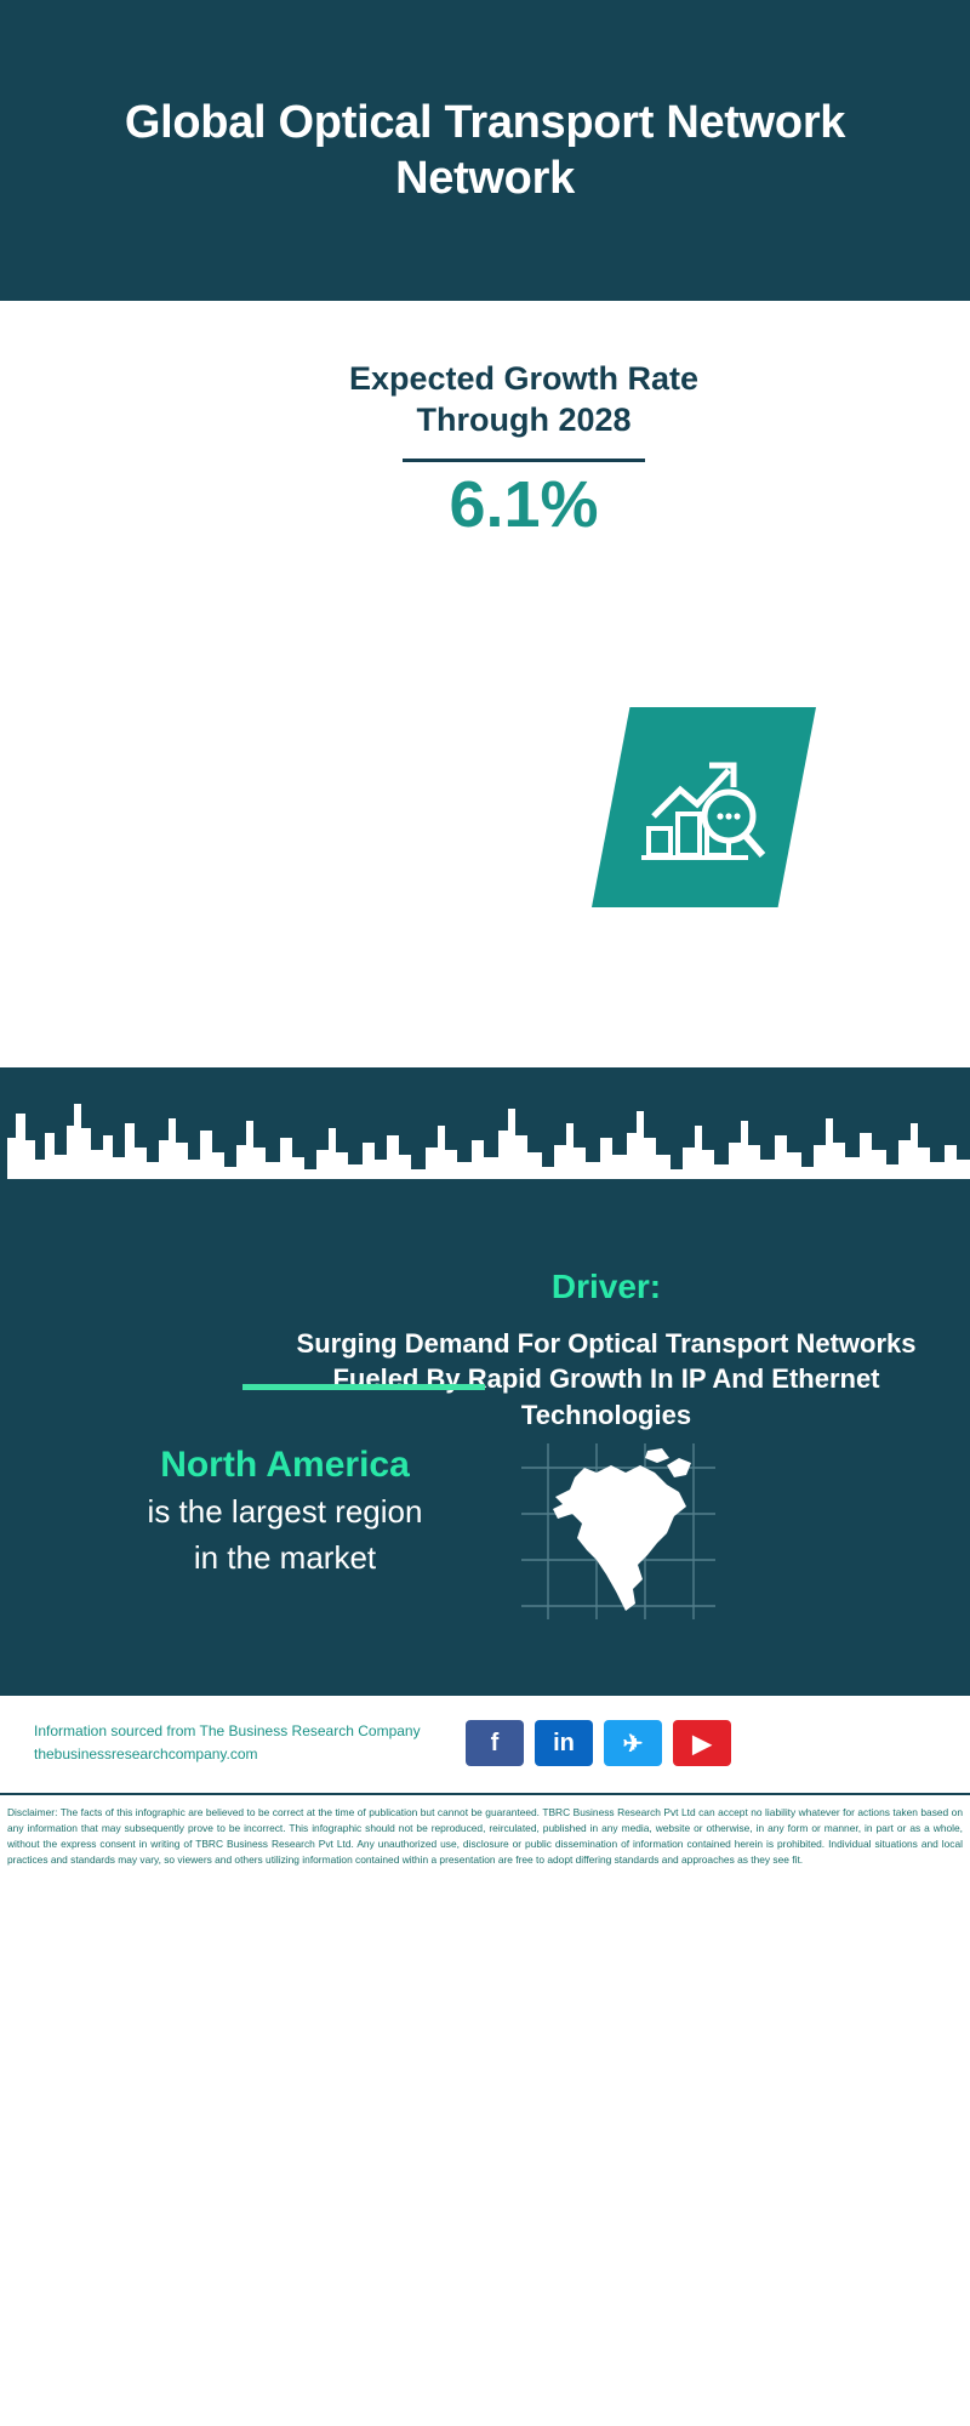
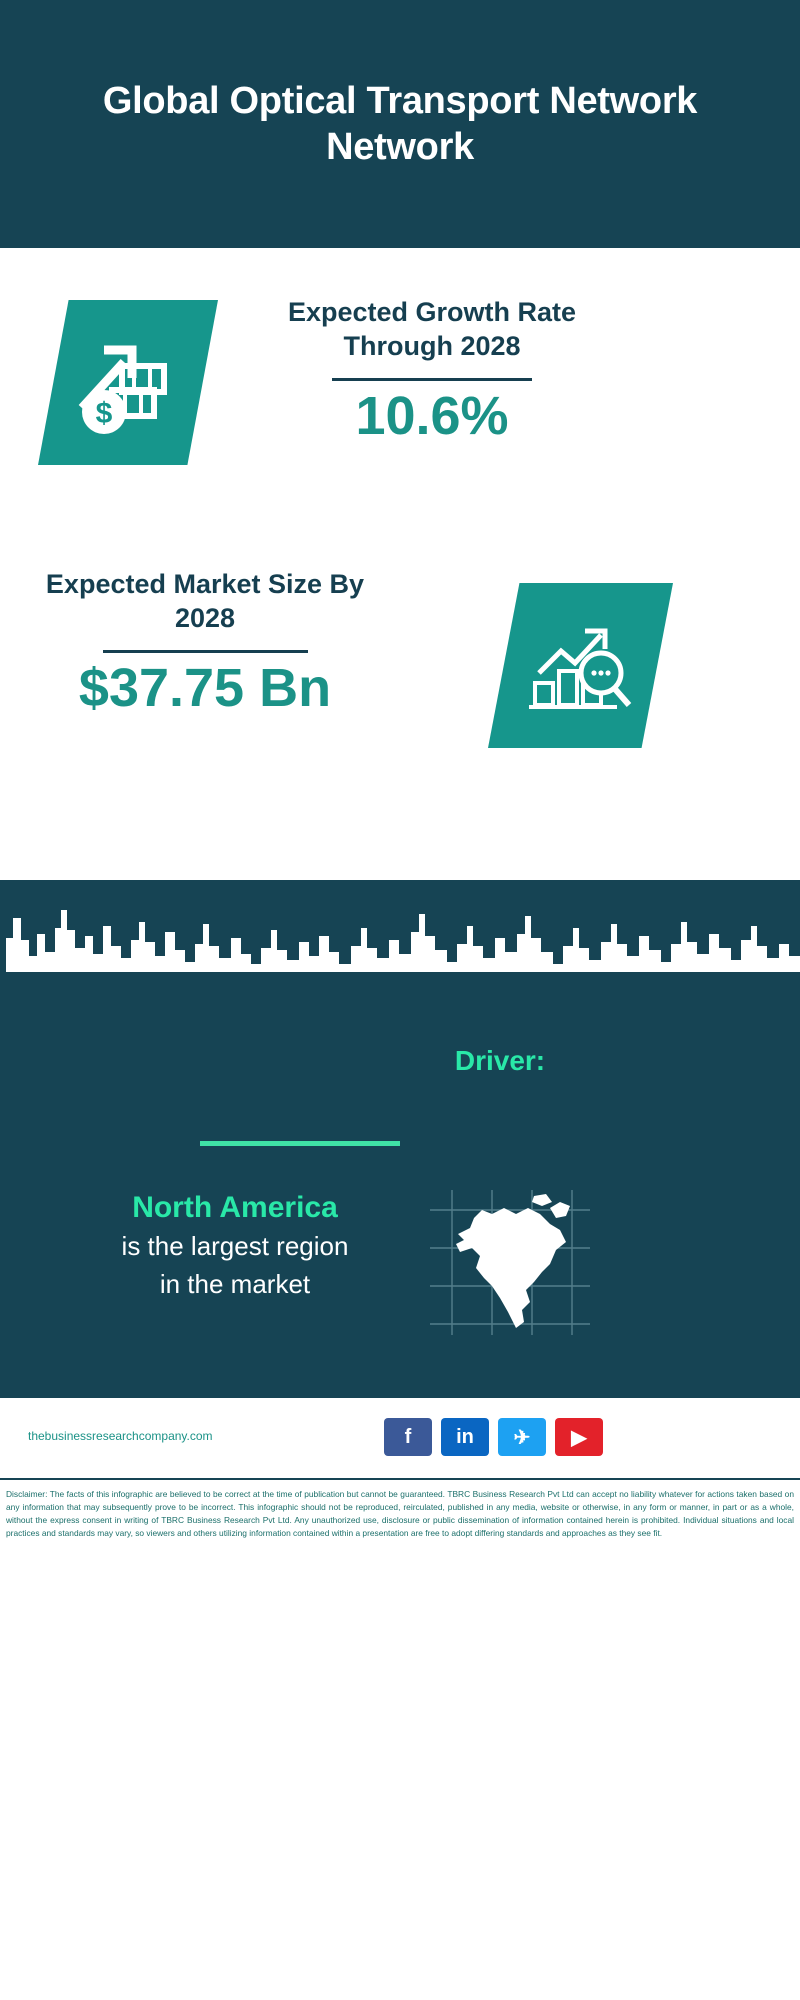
  Global Optical Transport Network Network
+ $
  Expected Growth Rate Through 2028
- 6.1%
+ 10.6%
+ Expected Market Size By 2028
+ $37.75 Bn
  Driver:
- Surging Demand For Optical Transport Networks Fueled By Rapid Growth In IP And Ethernet Technologies
  North America
  is the largest region
  in the market
- Information sourced from The Business Research Company
  thebusinessresearchcompany.com
  f
  in
  ✈
  ▶
  Disclaimer: The facts of this infographic are believed to be correct at the time of publication but cannot be guaranteed. TBRC Business Research Pvt Ltd can accept no liability whatever for actions taken based on any information that may subsequently prove to be incorrect. This infographic should not be reproduced, reirculated, published in any media, website or otherwise, in any form or manner, in part or as a whole, without the express consent in writing of TBRC Business Research Pvt Ltd. Any unauthorized use, disclosure or public dissemination of information contained herein is prohibited. Individual situations and local practices and standards may vary, so viewers and others utilizing information contained within a presentation are free to adopt differing standards and approaches as they see fit.
